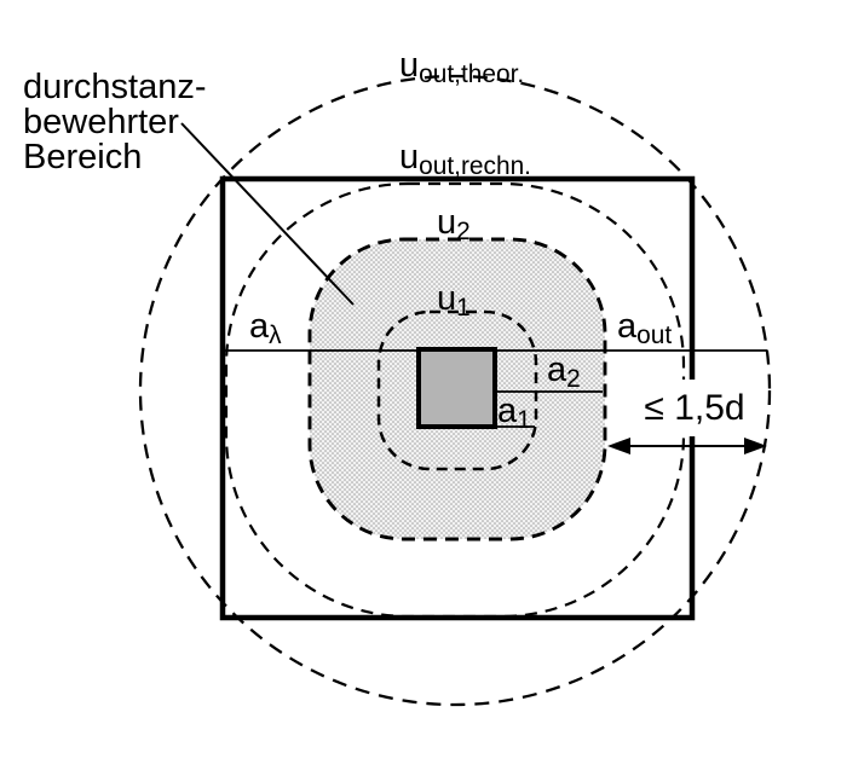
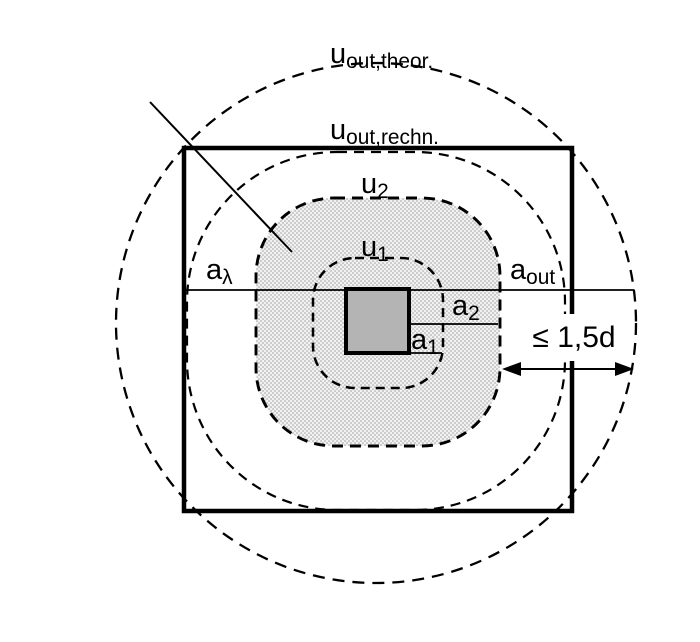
- durchstanz-
- bewehrter
- Bereich
  uout,theor.
  uout,rechn.
  u2
  u1
  aλ
  aout
  a2
  a1
  ≤ 1,5d
